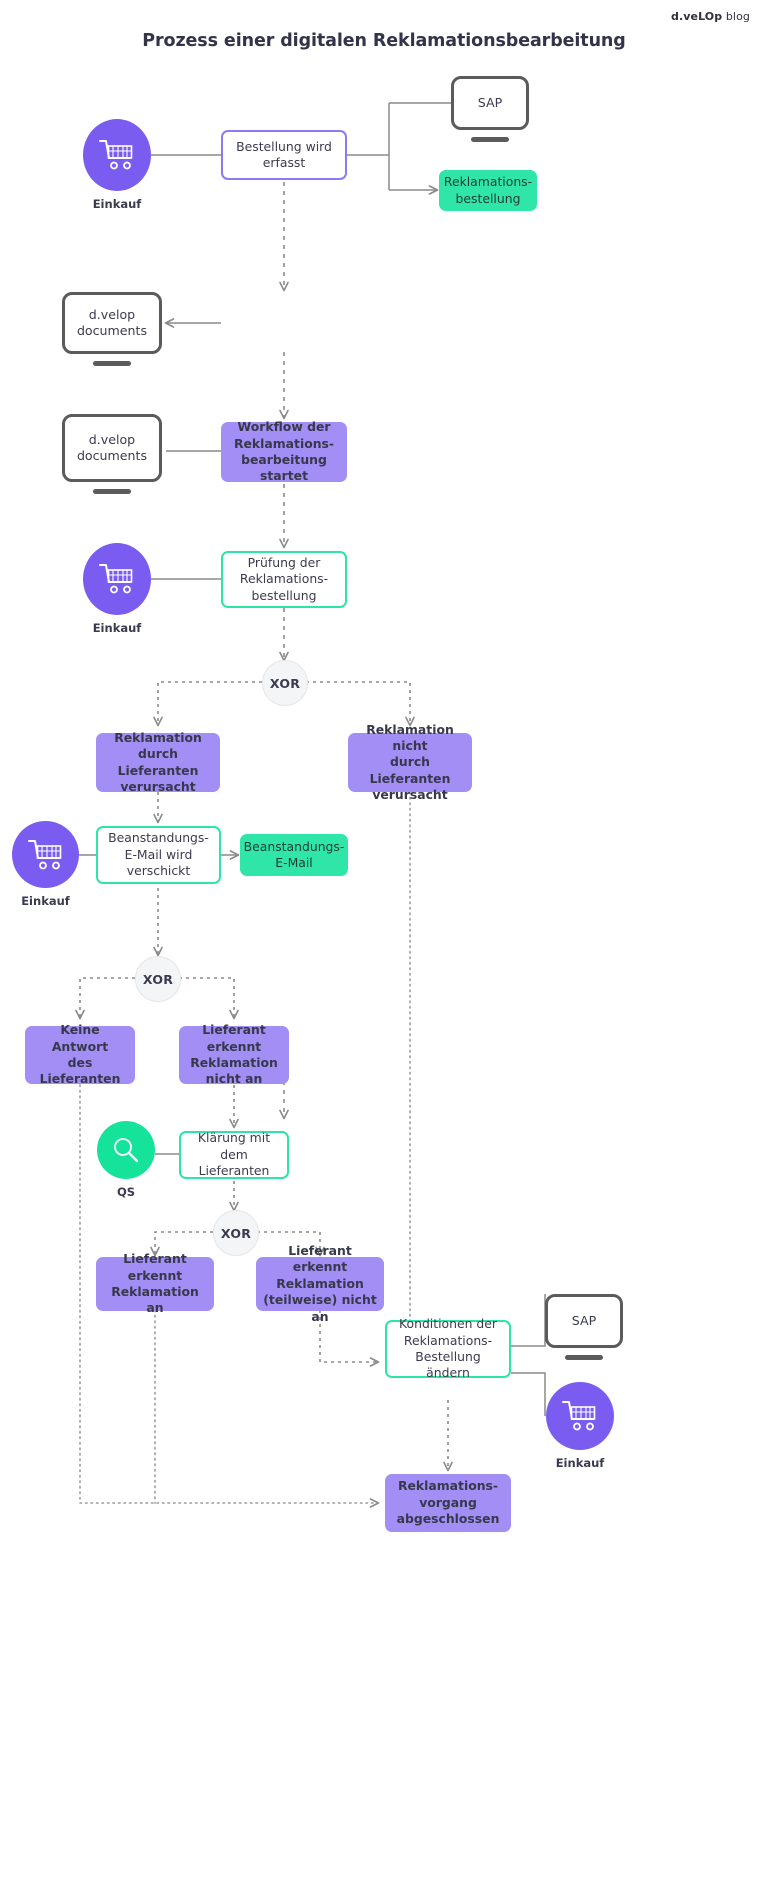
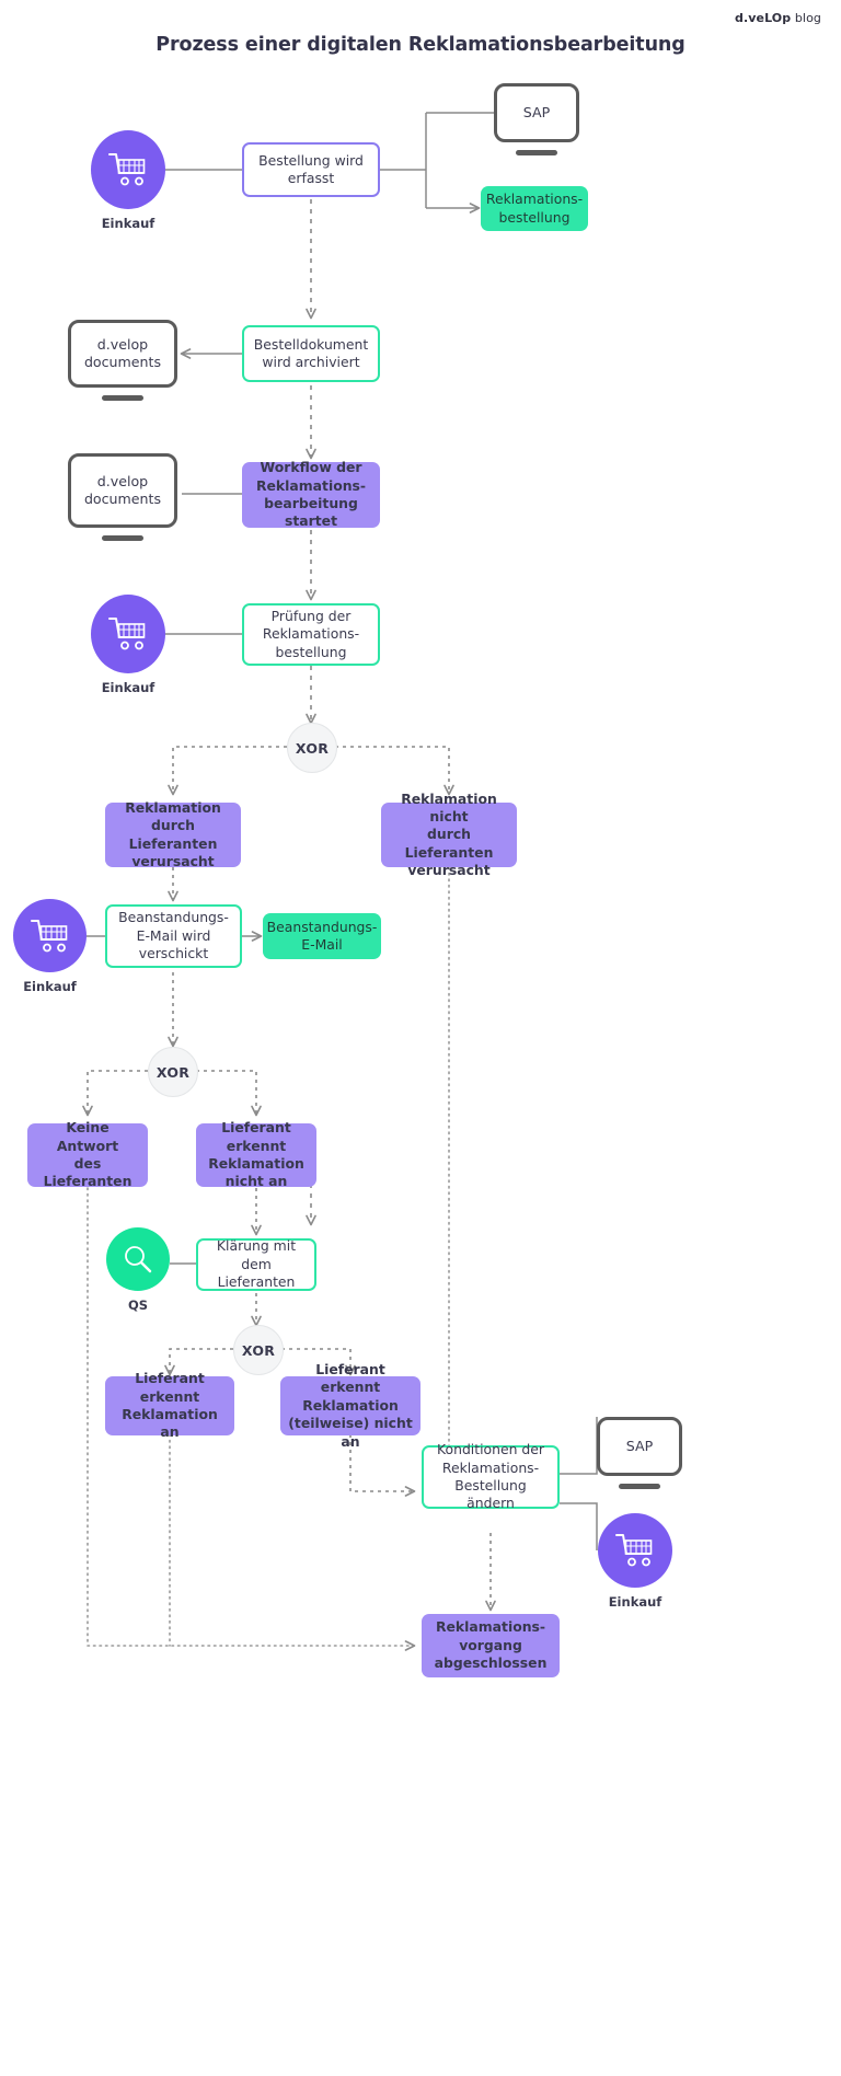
  d.veLOp blog
  Prozess einer digitalen Reklamationsbearbeitung
  SAP
  d.velop
  documents
  d.velop
  documents
  SAP
  Einkauf
  Einkauf
  Einkauf
  QS
  Einkauf
  Bestellung wird
  erfasst
  Reklamations-
  bestellung
+ Bestelldokument
+ wird archiviert
  Workflow der
  Reklamations-
  bearbeitung startet
  Prüfung der
  Reklamations-
  bestellung
  XOR
  Reklamation
  durch Lieferanten
  verursacht
  Reklamation nicht
  durch Lieferanten
  verursacht
  Beanstandungs-
  E-Mail wird
  verschickt
  Beanstandungs-
  E-Mail
  XOR
  Keine Antwort
  des Lieferanten
  Lieferant erkennt
  Reklamation
  nicht an
  Klärung mit dem
  Lieferanten
  XOR
  Lieferant erkennt
  Reklamation
  an
  Lieferant erkennt
  Reklamation
  (teilweise) nicht an
  Konditionen der
  Reklamations-
  Bestellung ändern
  Reklamations-
  vorgang
  abgeschlossen
